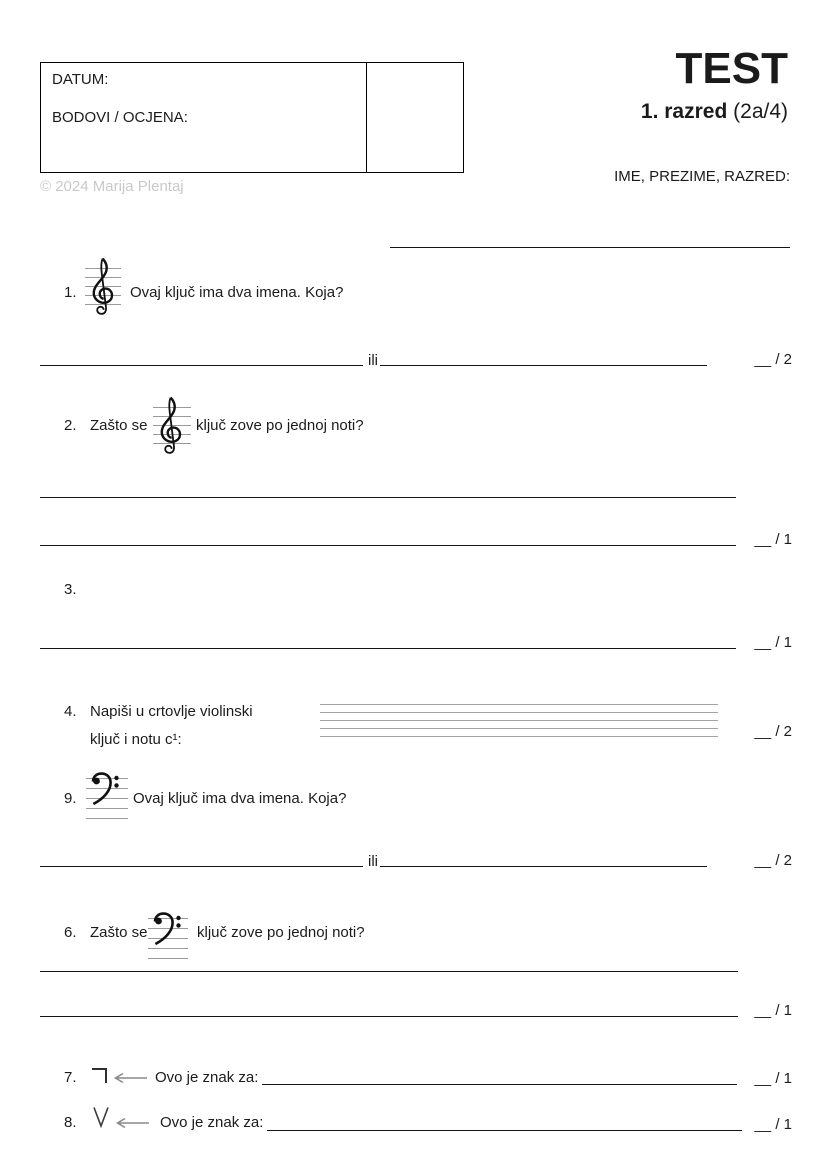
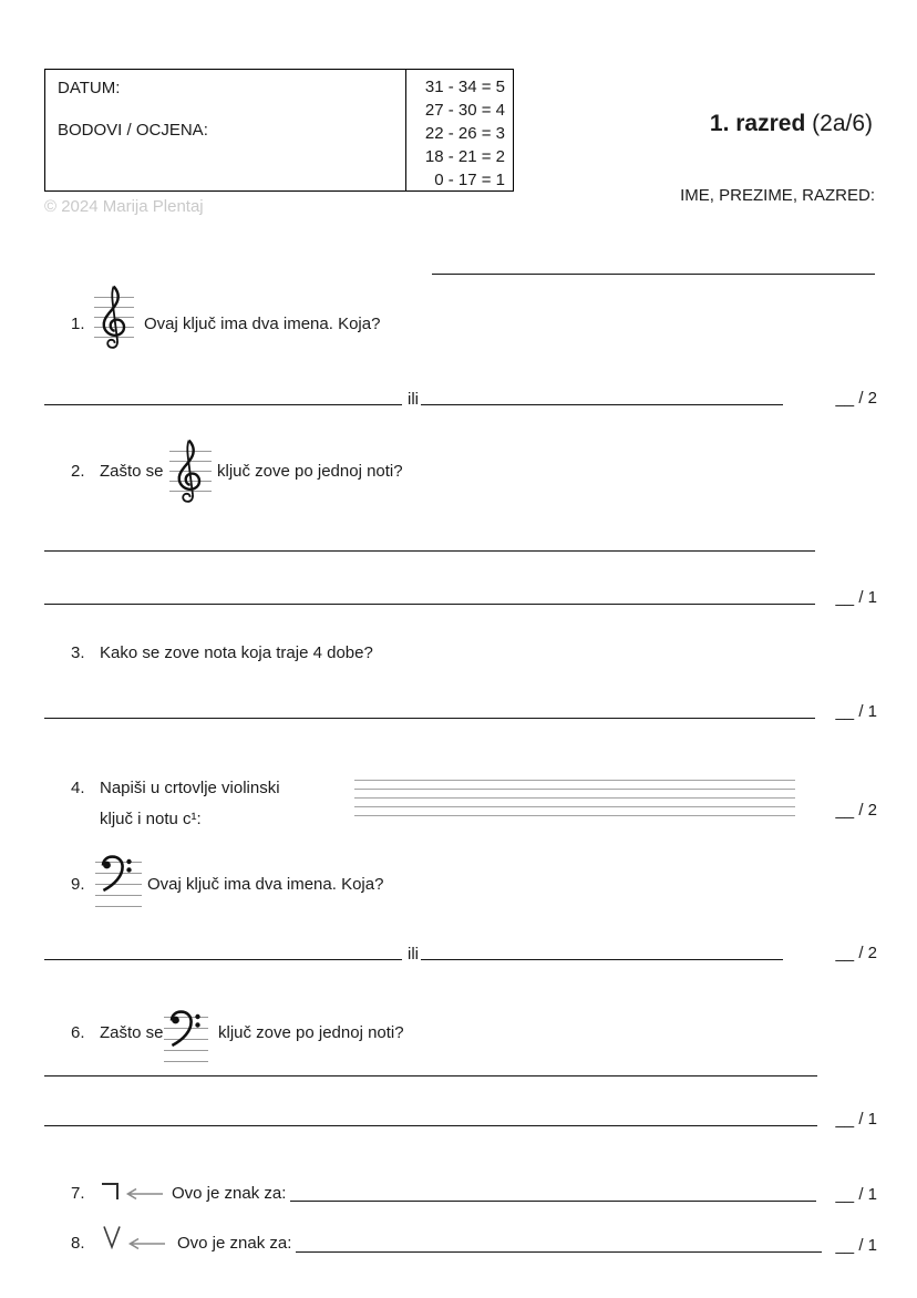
  DATUM:
  BODOVI / OCJENA:
+ 31 - 34 = 5
+ 27 - 30 = 4
+ 22 - 26 = 3
+ 18 - 21 = 2
+ 0 - 17 = 1
  © 2024 Marija Plentaj
- TEST
- 1. razred (2a/4)
+ 1. razred (2a/6)
  IME, PREZIME, RAZRED:
  1.
  Ovaj ključ ima dva imena. Koja?
  ili
  __ / 2
  2.
  Zašto se
  ključ zove po jednoj noti?
  __ / 1
  3.
+ Kako se zove nota koja traje 4 dobe?
  __ / 1
  4.
  Napiši u crtovlje violinski
  ključ i notu c¹:
  __ / 2
  9.
  Ovaj ključ ima dva imena. Koja?
  ili
  __ / 2
  6.
  Zašto se
  ključ zove po jednoj noti?
  __ / 1
  7.
  Ovo je znak za:
  __ / 1
  8.
  Ovo je znak za:
  __ / 1
